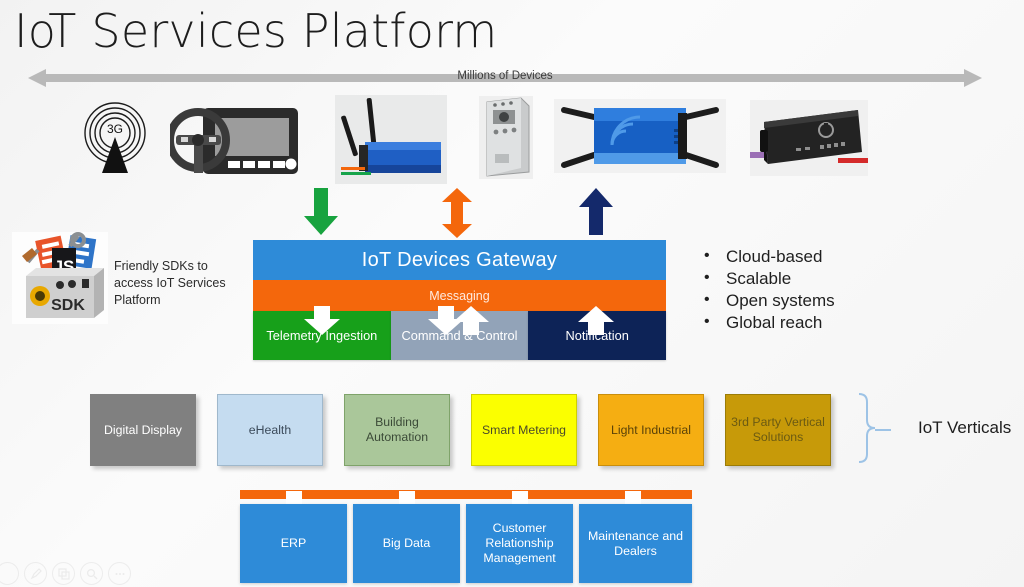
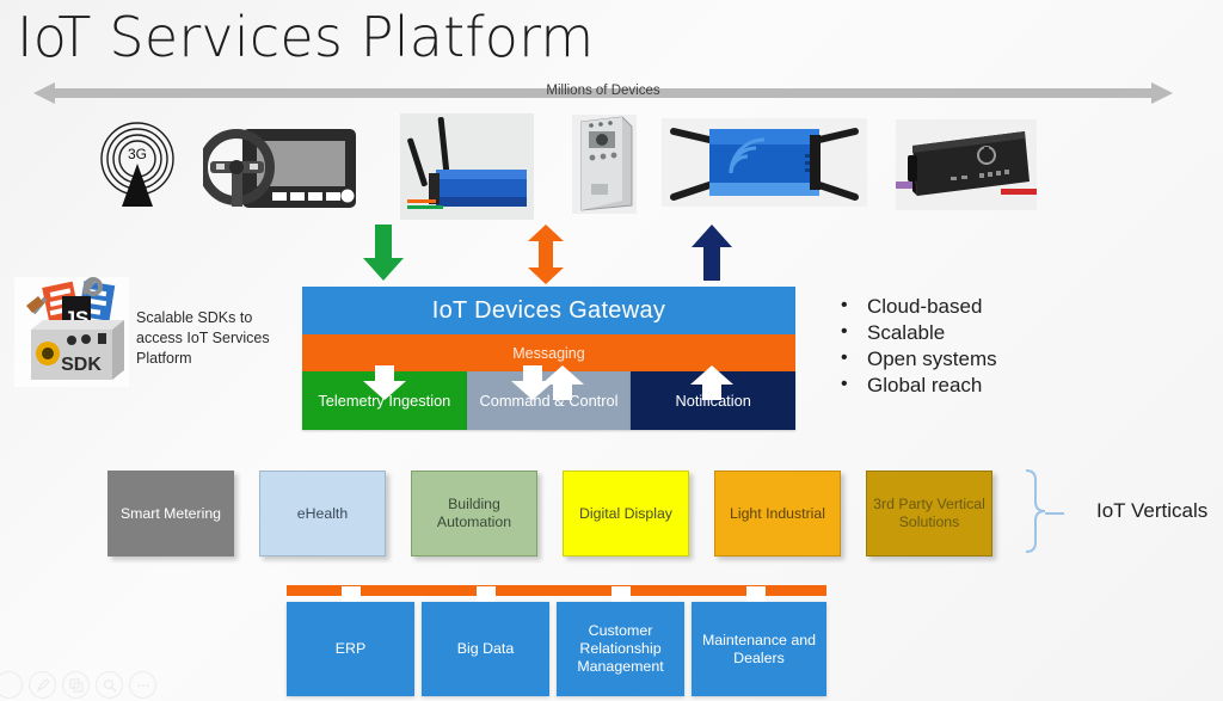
  IoT Services Platform
  Millions of Devices
  3G
  IoT Devices Gateway
  Messaging
  Telemetry Ingestion
  Command & Control
  Notification
  JS
  SDK
- Friendly SDKs to access IoT Services Platform
+ Scalable SDKs to access IoT Services Platform
  Cloud-based
  Scalable
  Open systems
  Global reach
- Digital Display
+ Smart Metering
  eHealth
  Building Automation
- Smart Metering
+ Digital Display
  Light Industrial
  3rd Party Vertical Solutions
  IoT Verticals
  ERP
  Big Data
  Customer Relationship Management
  Maintenance and Dealers
